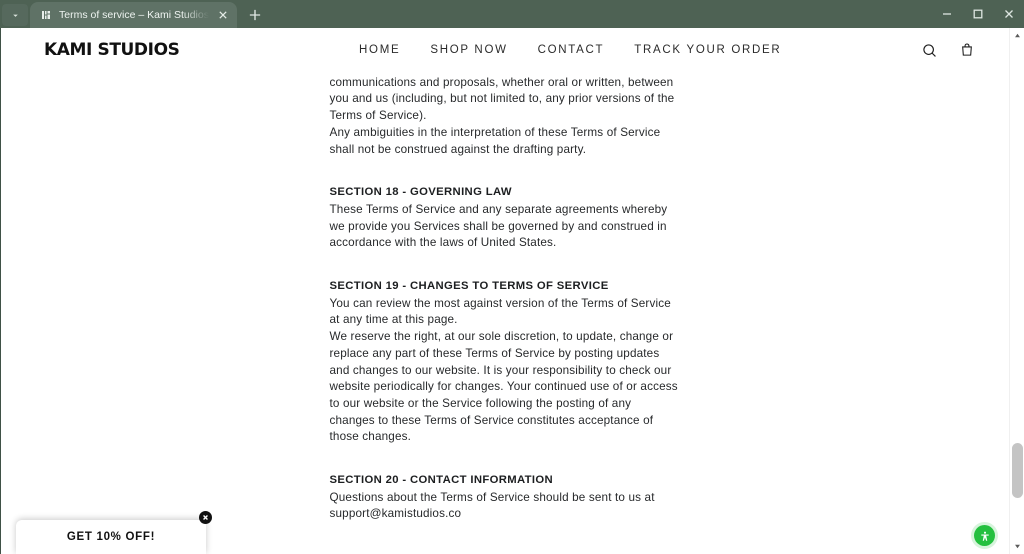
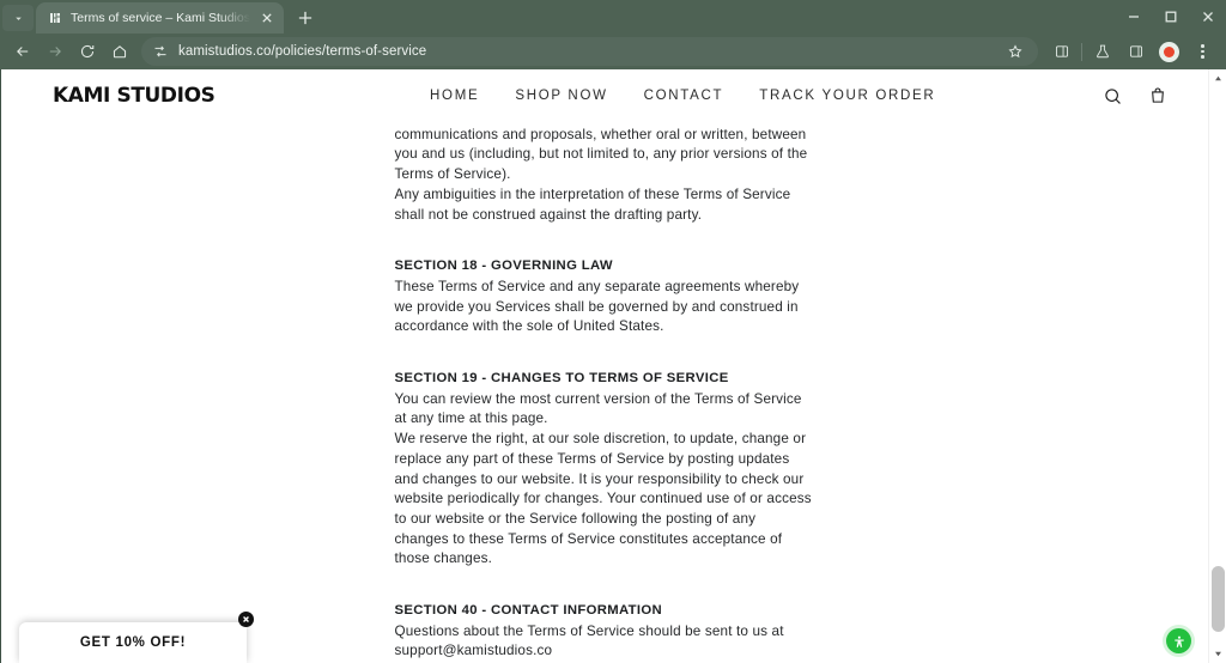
  Terms of service – Kami Studios
+ kamistudios.co/policies/terms-of-service
  KAMI STUDIOS
  HOME
  SHOP NOW
  CONTACT
  TRACK YOUR ORDER
  Any ambiguities in the interpretation of these Terms of Service shall not be construed against the drafting party.
  SECTION 18 - GOVERNING LAW
- These Terms of Service and any separate agreements whereby we provide you Services shall be governed by and construed in accordance with the laws of United States.
+ These Terms of Service and any separate agreements whereby we provide you Services shall be governed by and construed in accordance with the sole of United States.
  SECTION 19 - CHANGES TO TERMS OF SERVICE
- You can review the most against version of the Terms of Service at any time at this page.
+ You can review the most current version of the Terms of Service at any time at this page.
  We reserve the right, at our sole discretion, to update, change or replace any part of these Terms of Service by posting updates and changes to our website. It is your responsibility to check our website periodically for changes. Your continued use of or access to our website or the Service following the posting of any changes to these Terms of Service constitutes acceptance of those changes.
- SECTION 20 - CONTACT INFORMATION
+ SECTION 40 - CONTACT INFORMATION
  Questions about the Terms of Service should be sent to us at support@kamistudios.co
  GET 10% OFF!
